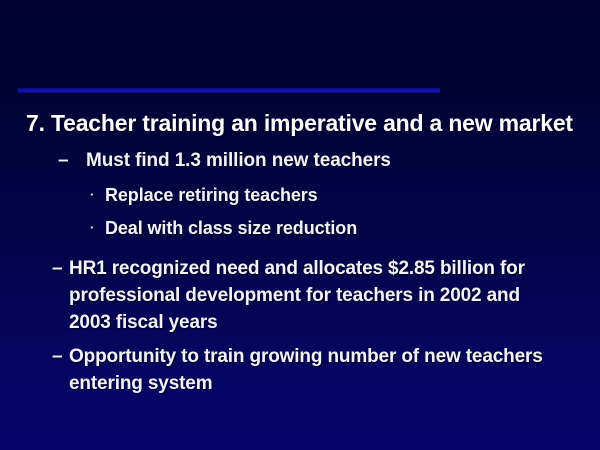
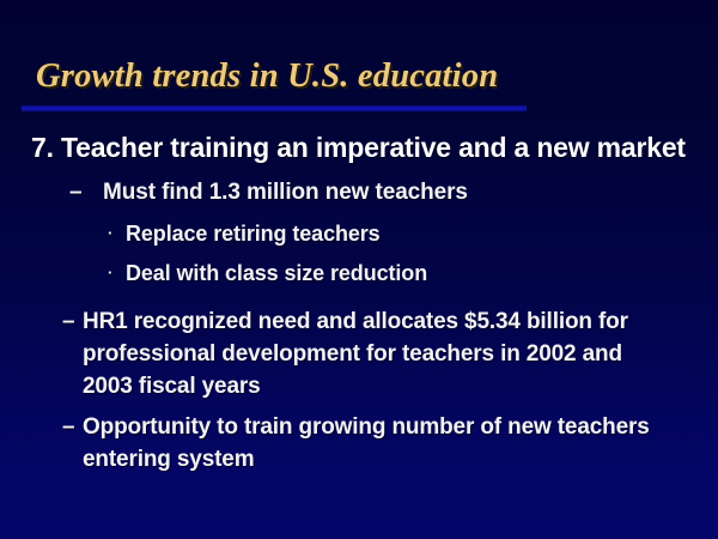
+ Growth trends in U.S. education
  7. Teacher training an imperative and a new market
  – Must find 1.3 million new teachers
  · Replace retiring teachers
  · Deal with class size reduction
  –
- HR1 recognized need and allocates $2.85 billion for professional development for teachers in 2002 and 2003 fiscal years
+ HR1 recognized need and allocates $5.34 billion for professional development for teachers in 2002 and 2003 fiscal years
  –
  Opportunity to train growing number of new teachers entering system
